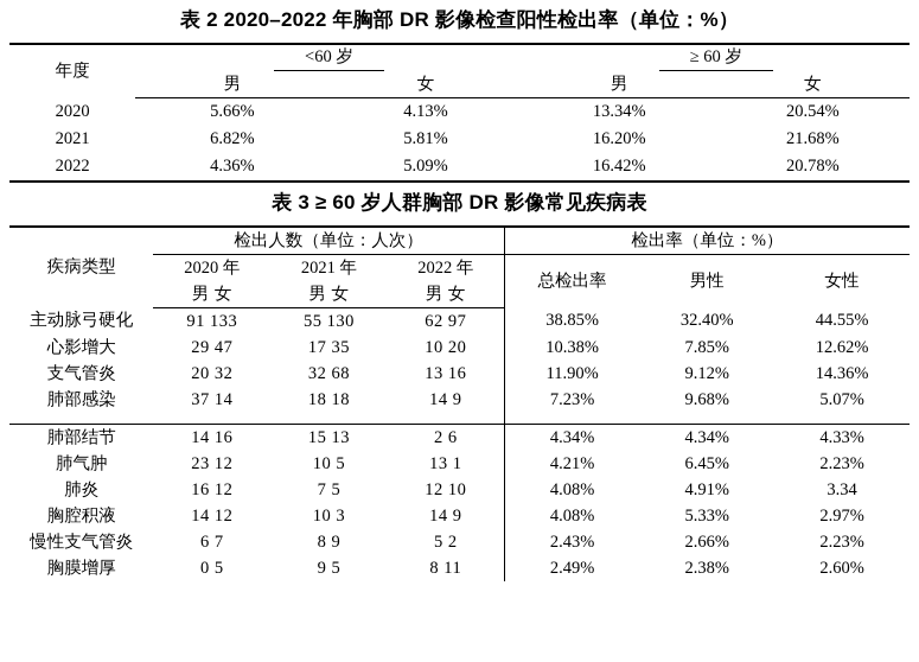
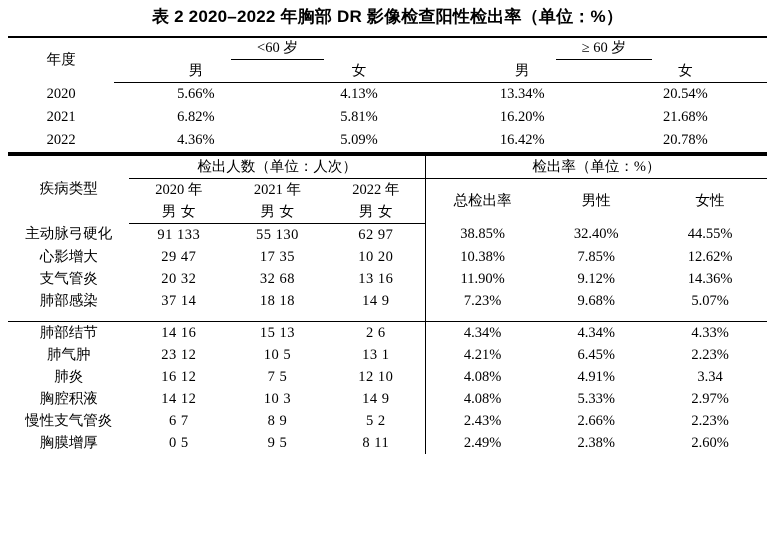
  表 2 2020–2022 年胸部 DR 影像检查阳性检出率（单位：%）
  年度	<60 岁	≥ 60 岁
  男	女	男	女
  2020	5.66%	4.13%	13.34%	20.54%
  2021	6.82%	5.81%	16.20%	21.68%
  2022	4.36%	5.09%	16.42%	20.78%
- 表 3 ≥ 60 岁人群胸部 DR 影像常见疾病表
  疾病类型	检出人数（单位：人次）	检出率（单位：%）
  2020 年	2021 年	2022 年	总检出率	男性	女性
  男 女	男 女	男 女
  主动脉弓硬化	91 133	55 130	62 97	38.85%	32.40%	44.55%
  心影增大	29 47	17 35	10 20	10.38%	7.85%	12.62%
  支气管炎	20 32	32 68	13 16	11.90%	9.12%	14.36%
  肺部感染	37 14	18 18	14 9	7.23%	9.68%	5.07%
  肺部结节	14 16	15 13	2 6	4.34%	4.34%	4.33%
  肺气肿	23 12	10 5	13 1	4.21%	6.45%	2.23%
  肺炎	16 12	7 5	12 10	4.08%	4.91%	3.34
  胸腔积液	14 12	10 3	14 9	4.08%	5.33%	2.97%
  慢性支气管炎	6 7	8 9	5 2	2.43%	2.66%	2.23%
  胸膜增厚	0 5	9 5	8 11	2.49%	2.38%	2.60%
